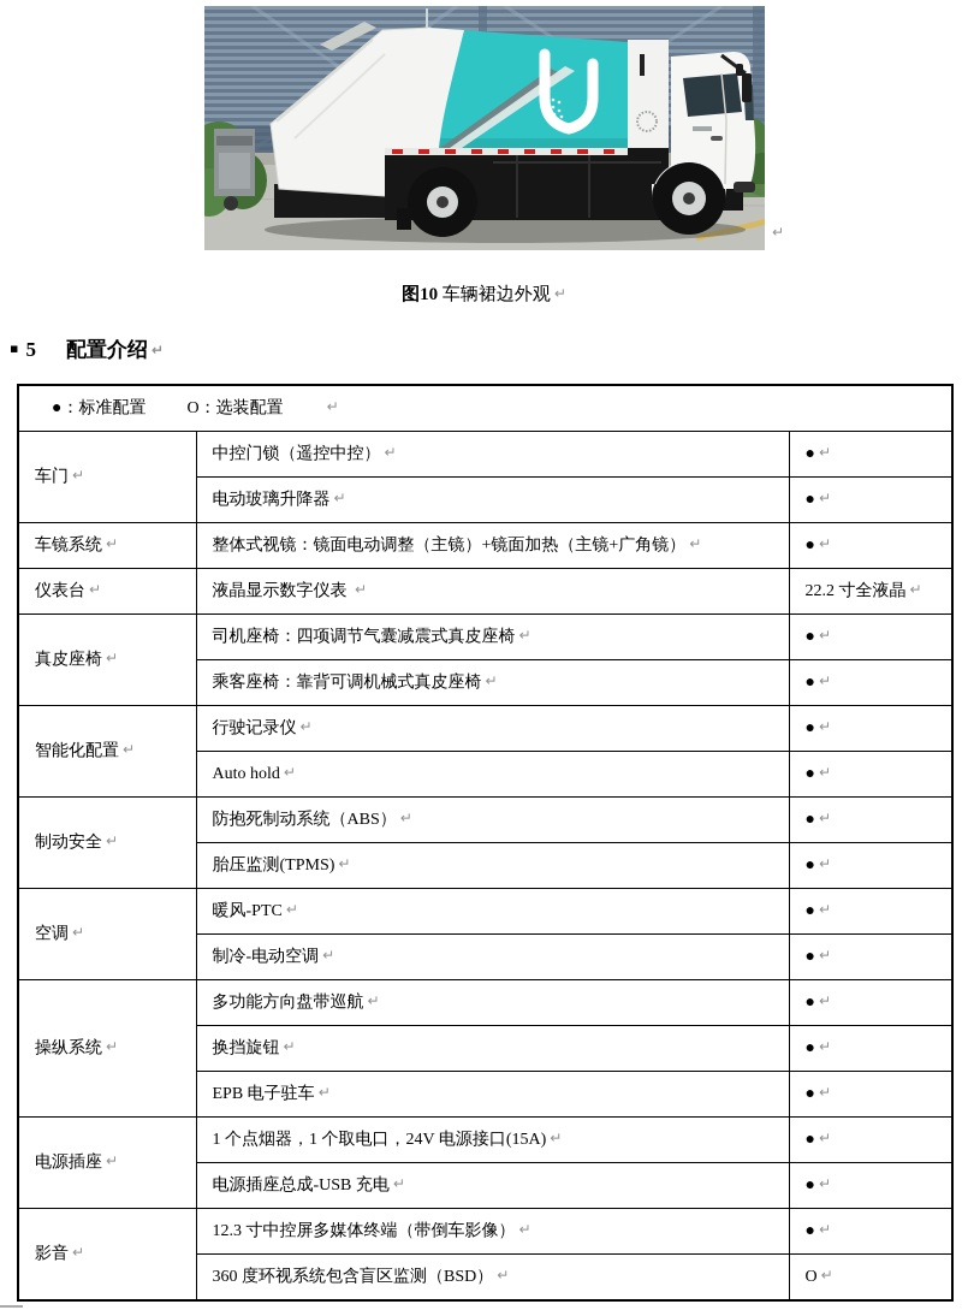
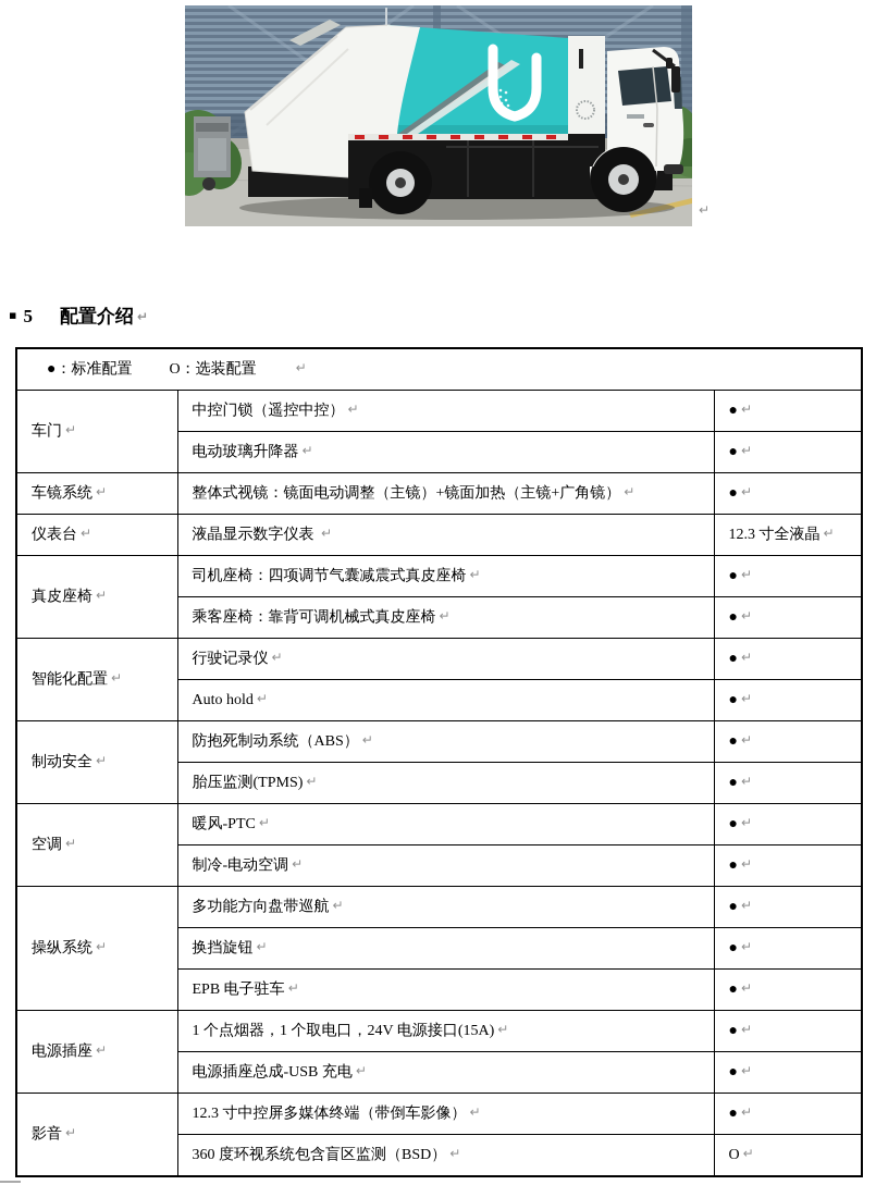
  ↵
- 图10 车辆裙边外观 ↵
  ▪ 5 配置介绍 ↵
  ●：标准配置 O：选装配置 ↵
  车门 ↵	中控门锁（遥控中控） ↵	● ↵
  电动玻璃升降器 ↵	● ↵
  车镜系统 ↵	整体式视镜：镜面电动调整（主镜）+镜面加热（主镜+广角镜） ↵	● ↵
- 仪表台 ↵	液晶显示数字仪表 ↵	22.2 寸全液晶 ↵
+ 仪表台 ↵	液晶显示数字仪表 ↵	12.3 寸全液晶 ↵
  真皮座椅 ↵	司机座椅：四项调节气囊减震式真皮座椅 ↵	● ↵
  乘客座椅：靠背可调机械式真皮座椅 ↵	● ↵
  智能化配置 ↵	行驶记录仪 ↵	● ↵
  Auto hold ↵	● ↵
  制动安全 ↵	防抱死制动系统（ABS） ↵	● ↵
  胎压监测(TPMS) ↵	● ↵
  空调 ↵	暖风-PTC ↵	● ↵
  制冷-电动空调 ↵	● ↵
  操纵系统 ↵	多功能方向盘带巡航 ↵	● ↵
  换挡旋钮 ↵	● ↵
  EPB 电子驻车 ↵	● ↵
  电源插座 ↵	1 个点烟器，1 个取电口，24V 电源接口(15A) ↵	● ↵
  电源插座总成-USB 充电 ↵	● ↵
  影音 ↵	12.3 寸中控屏多媒体终端（带倒车影像） ↵	● ↵
  360 度环视系统包含盲区监测（BSD） ↵	O ↵
